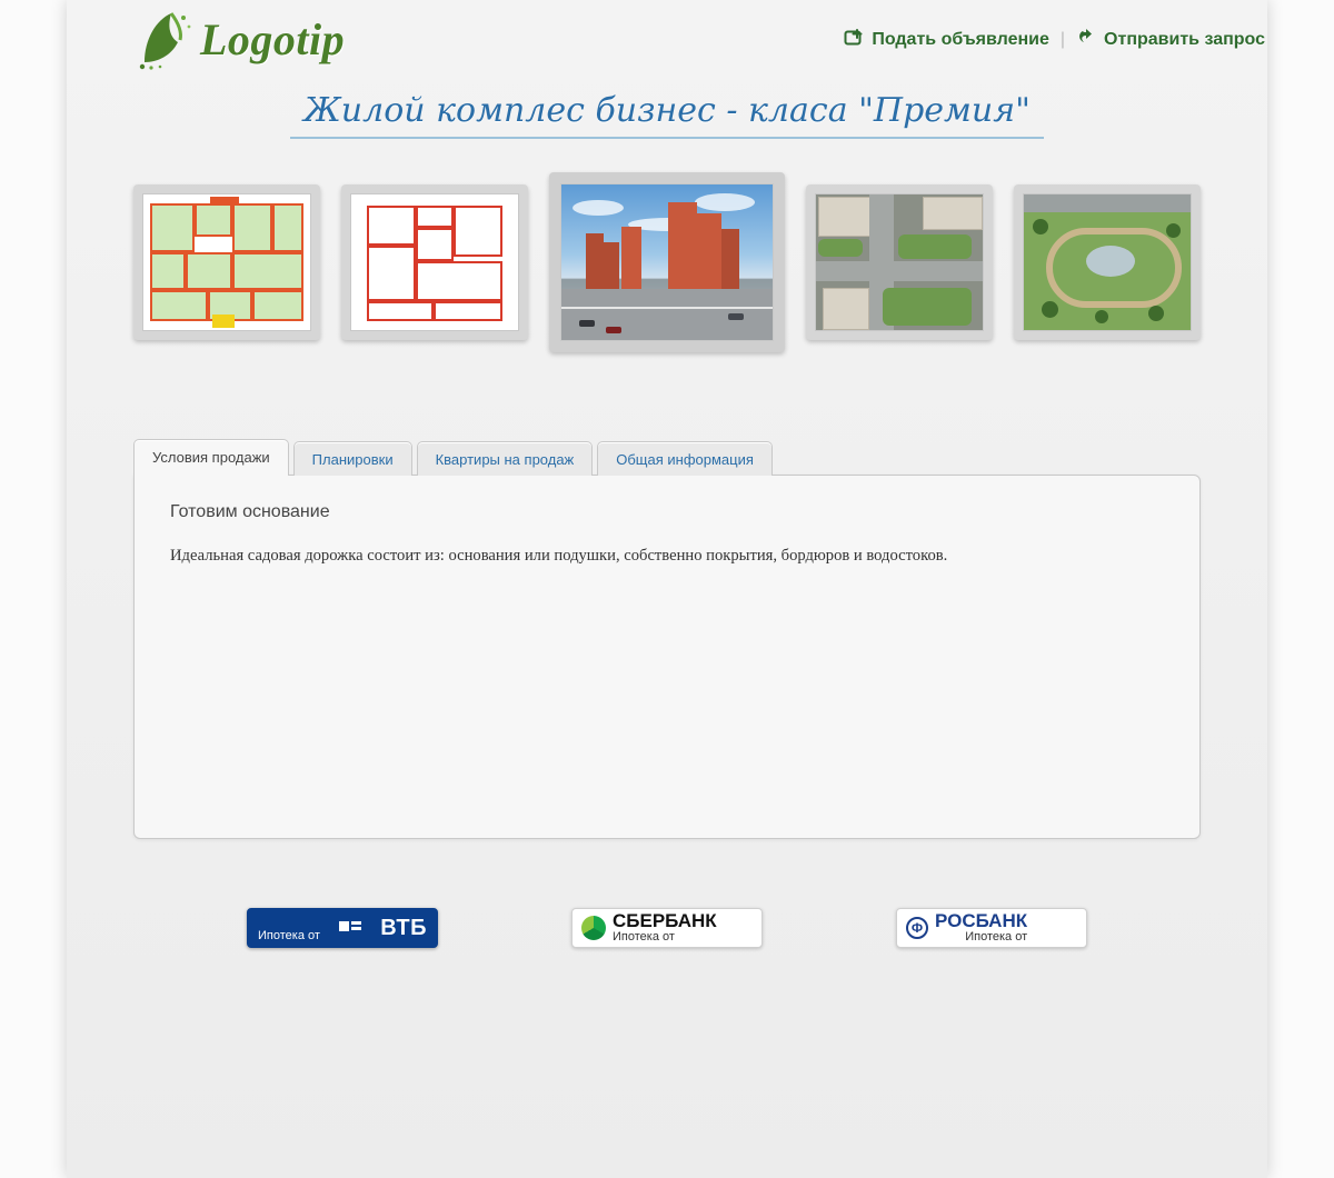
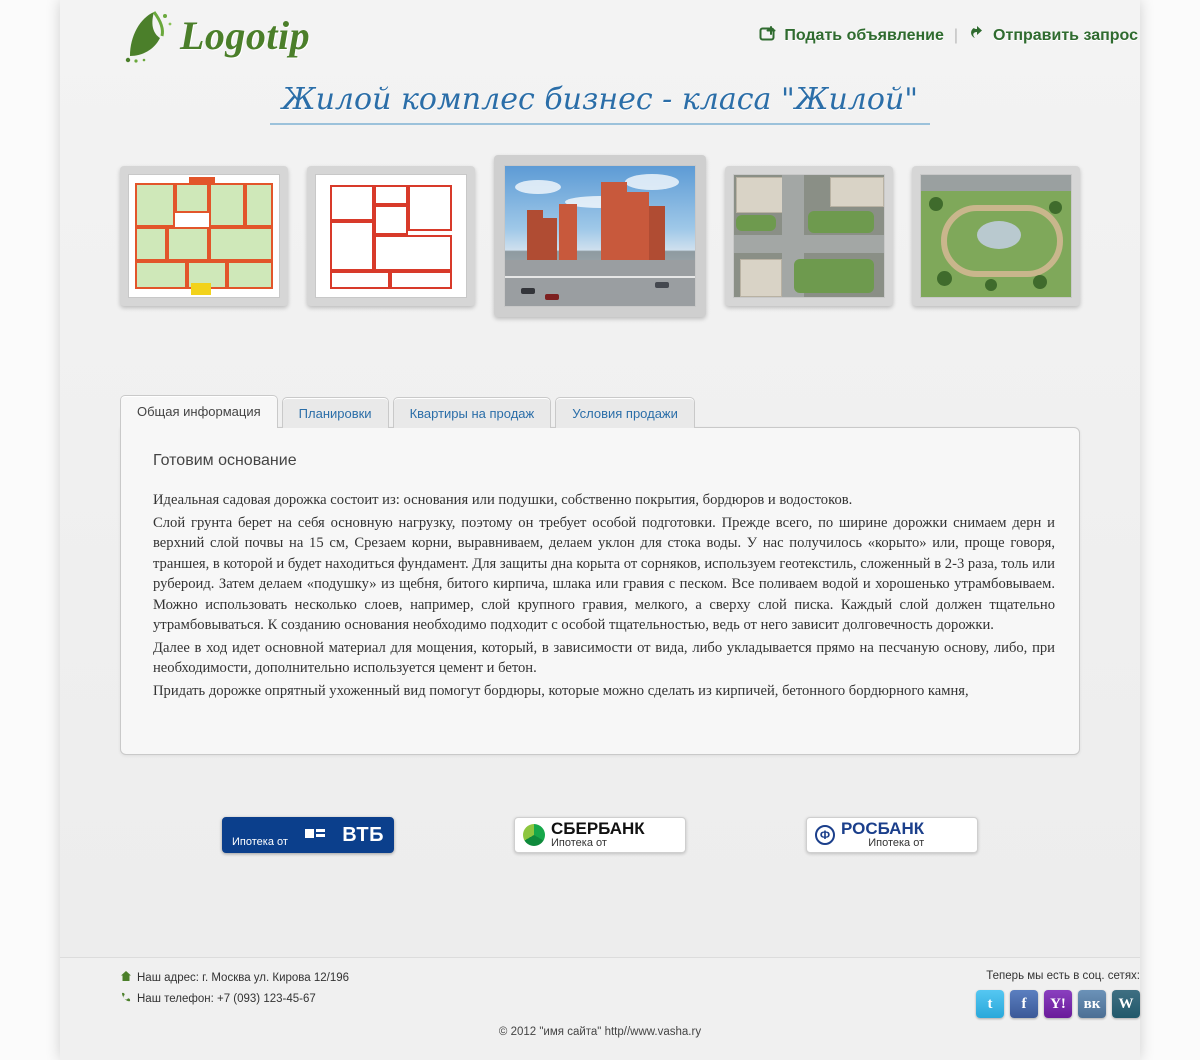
  Logotip
  Подать объявление
  |
  Отправить запрос
- Жилой комплес бизнес - класа "Премия"
+ Жилой комплес бизнес - класа "Жилой"
- Условия продажи
+ Общая информация
  Планировки
  Квартиры на продаж
- Общая информация
+ Условия продажи
  Готовим основание
  Идеальная садовая дорожка состоит из: основания или подушки, собственно покрытия, бордюров и водостоков.
+ Слой грунта берет на себя основную нагрузку, поэтому он требует особой подготовки. Прежде всего, по ширине дорожки снимаем дерн и верхний слой почвы на 15 см, Срезаем корни, выравниваем, делаем уклон для стока воды. У нас получилось «корыто» или, проще говоря, траншея, в которой и будет находиться фундамент. Для защиты дна корыта от сорняков, используем геотекстиль, сложенный в 2-3 раза, толь или рубероид. Затем делаем «подушку» из щебня, битого кирпича, шлака или гравия с песком. Все поливаем водой и хорошенько утрамбовываем. Можно использовать несколько слоев, например, слой крупного гравия, мелкого, а сверху слой писка. Каждый слой должен тщательно утрамбовываться. К созданию основания необходимо подходит с особой тщательностью, ведь от него зависит долговечность дорожки.
+ Далее в ход идет основной материал для мощения, который, в зависимости от вида, либо укладывается прямо на песчаную основу, либо, при необходимости, дополнительно используется цемент и бетон.
+ Придать дорожке опрятный ухоженный вид помогут бордюры, которые можно сделать из кирпичей, бетонного бордюрного камня,
  Ипотека от
  ВТБ
  СБЕРБАНК
  Ипотека от
  Ф
  РОСБАНК
  Ипотека от
+ Наш адрес: г. Москва ул. Кирова 12/196
+ Наш телефон: +7 (093) 123-45-67
+ Теперь мы есть в соц. сетях:
+ t
+ f
+ Y!
+ вк
+ W
+ © 2012 "имя сайта" http//www.vasha.ry
